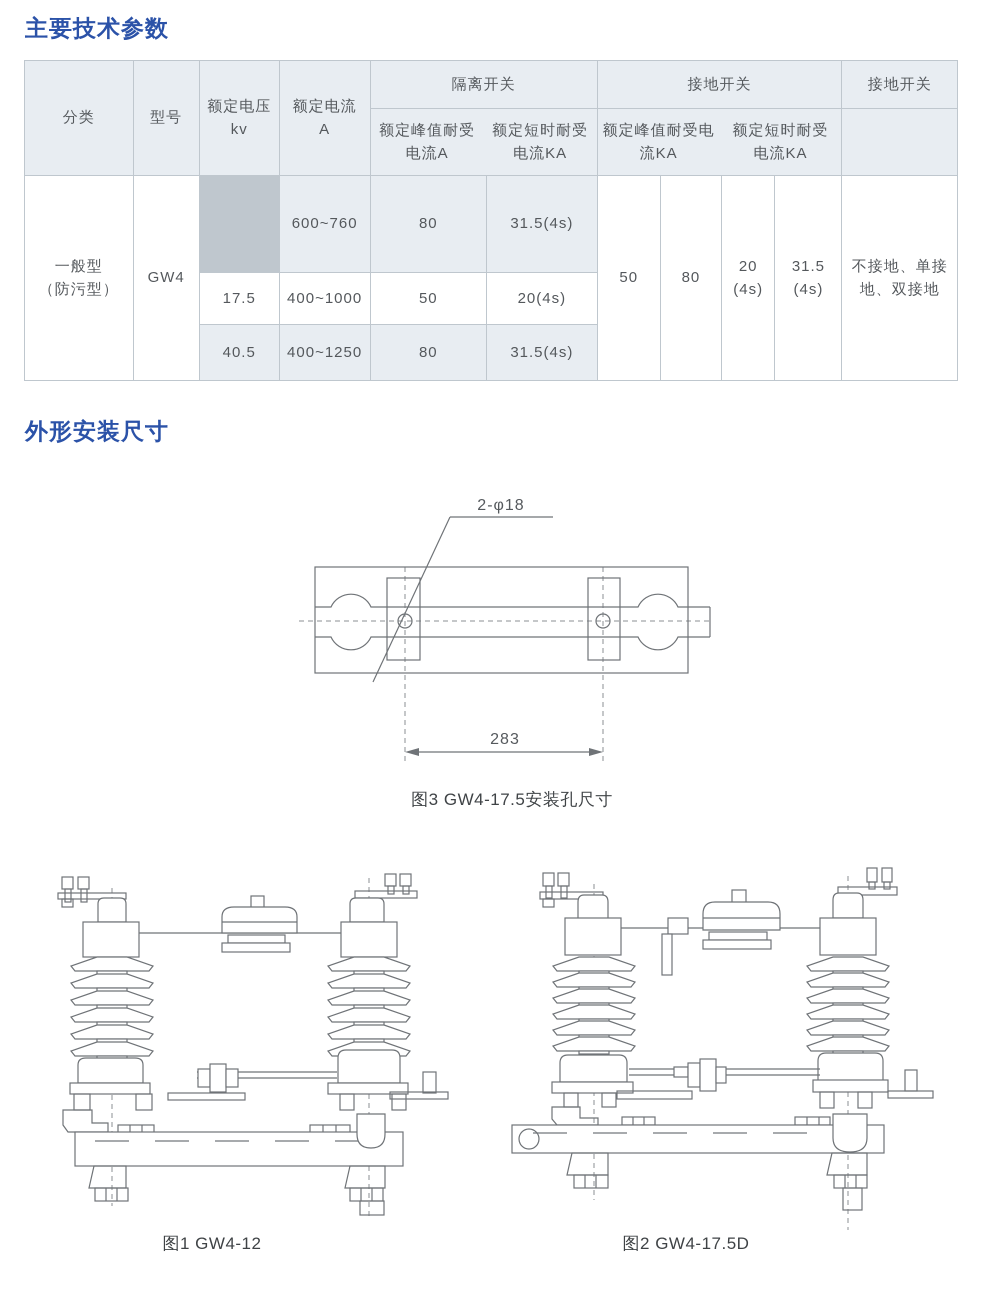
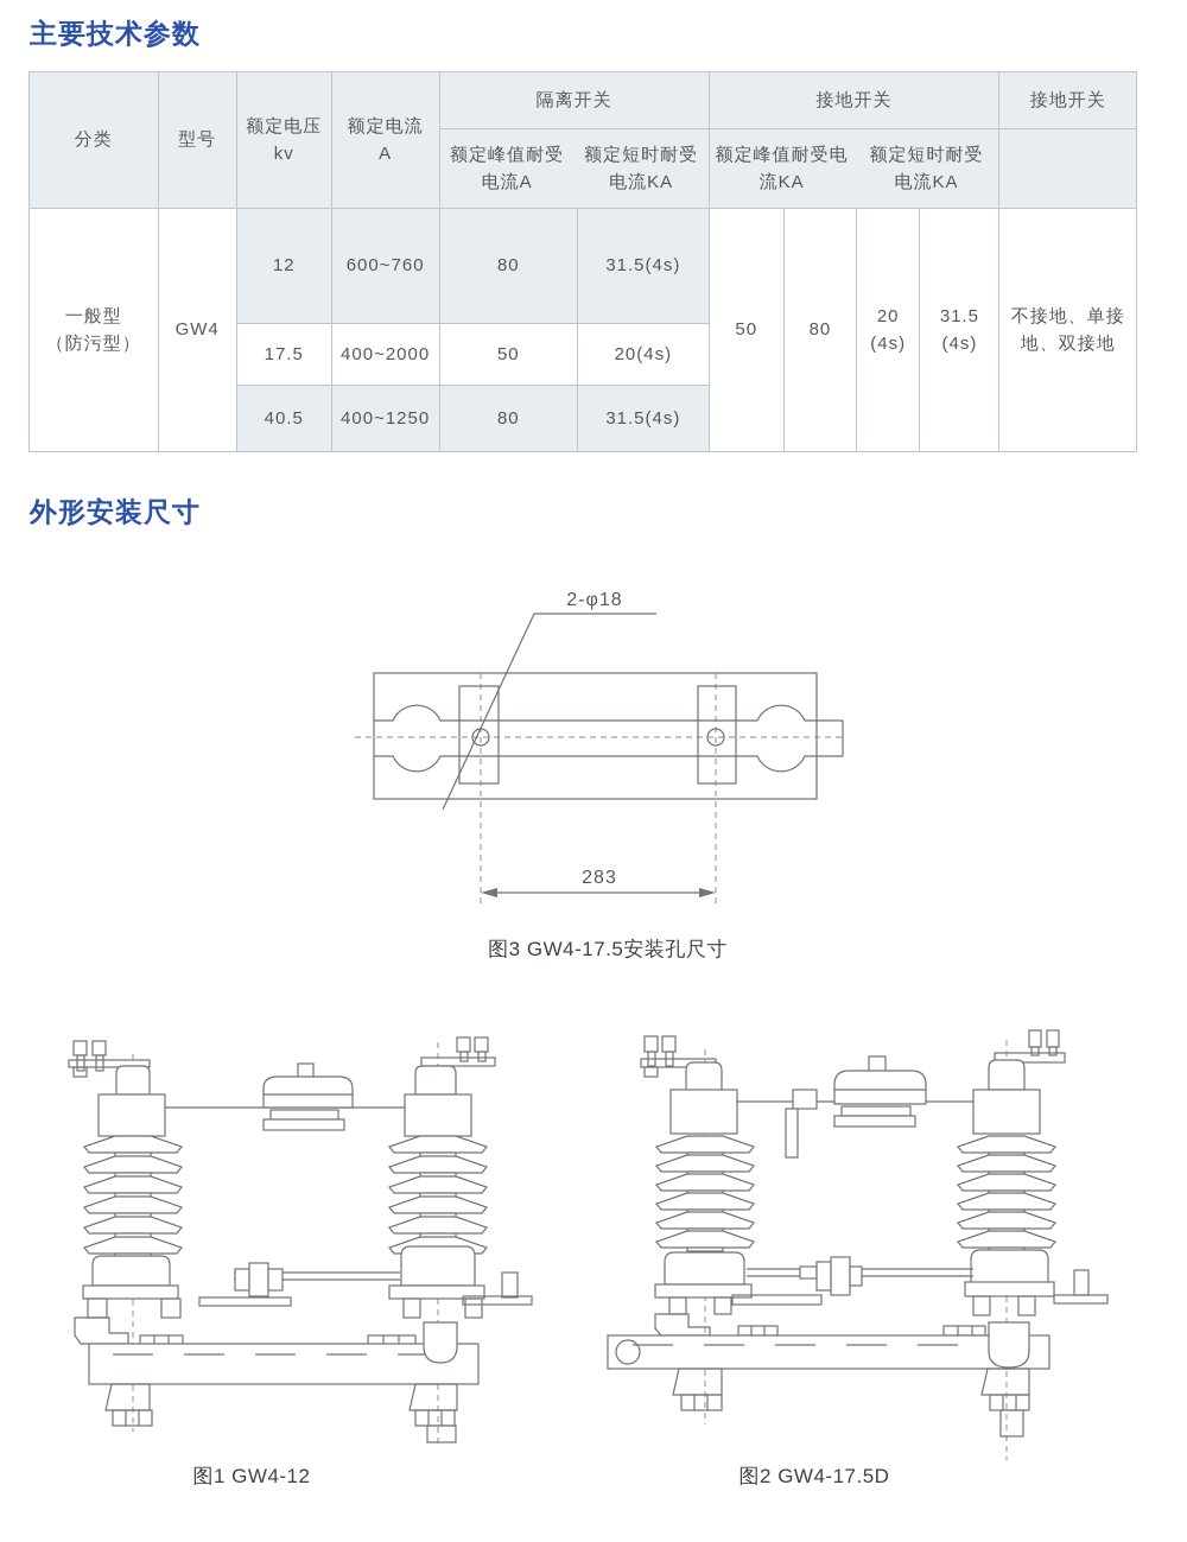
  主要技术参数
  分类
  型号
  额定电压
  kv
  额定电流
  A
  隔离开关
  接地开关
  接地开关
  额定峰值耐受
  电流A
  额定短时耐受
  电流KA
  额定峰值耐受电
  流KA
  额定短时耐受
  电流KA
  一般型
  （防污型）
  GW4
+ 12
  600~760
  80
  31.5(4s)
  17.5
- 400~1000
+ 400~2000
  50
  20(4s)
  40.5
  400~1250
  80
  31.5(4s)
  50
  80
  20
  (4s)
  31.5
  (4s)
  不接地、单接
  地、双接地
  外形安装尺寸
  2-φ18
  283
  图3 GW4-17.5安装孔尺寸
  图1 GW4-12
  图2 GW4-17.5D
